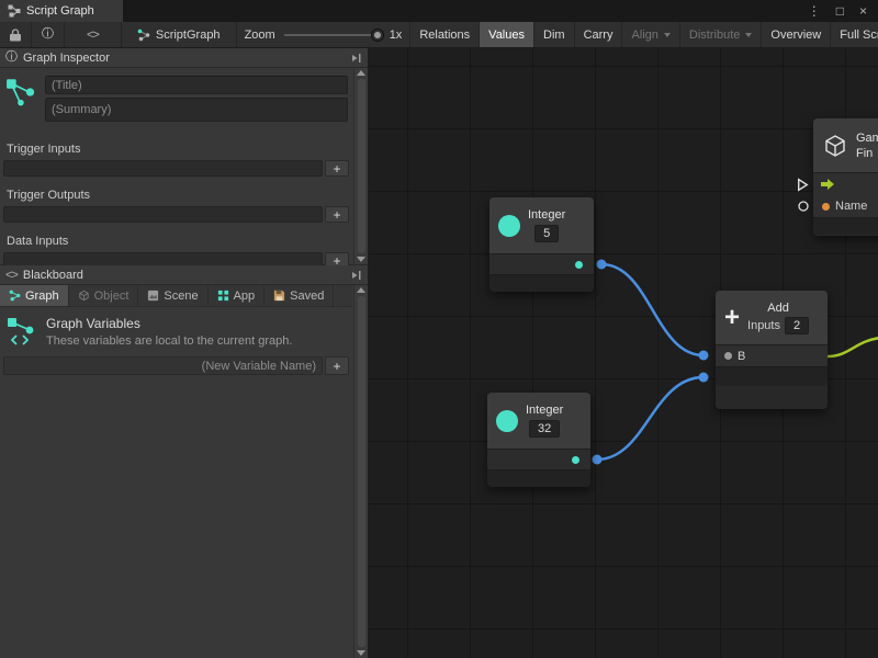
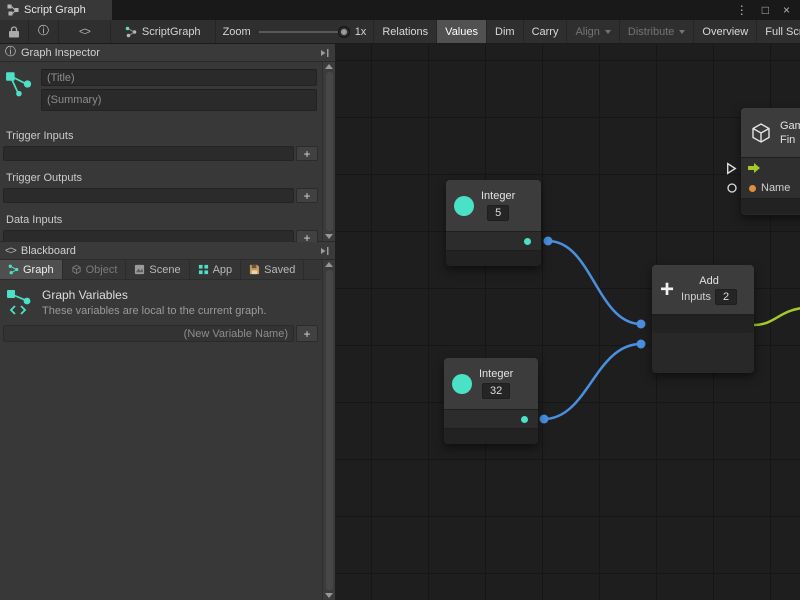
  Script Graph
  ⋮
  □
  ×
  ⓘ
  <>
  ScriptGraph
  Zoom
  1x
  Relations
  Values
  Dim
  Carry
  Align
  Distribute
  Overview
  ⓘ
  Graph Inspector
  (Title)
  (Summary)
  Trigger Inputs
  +
  Trigger Outputs
  +
  Data Inputs
  +
  <>
  Blackboard
  Graph
  Object
  Scene
  App
  Saved
  Graph Variables
  These variables are local to the current graph.
  (New Variable Name)
  +
  Integer
  5
  Integer
  32
  +
  Add
  Inputs
  2
- B
  Gam
  Fin
  Name
